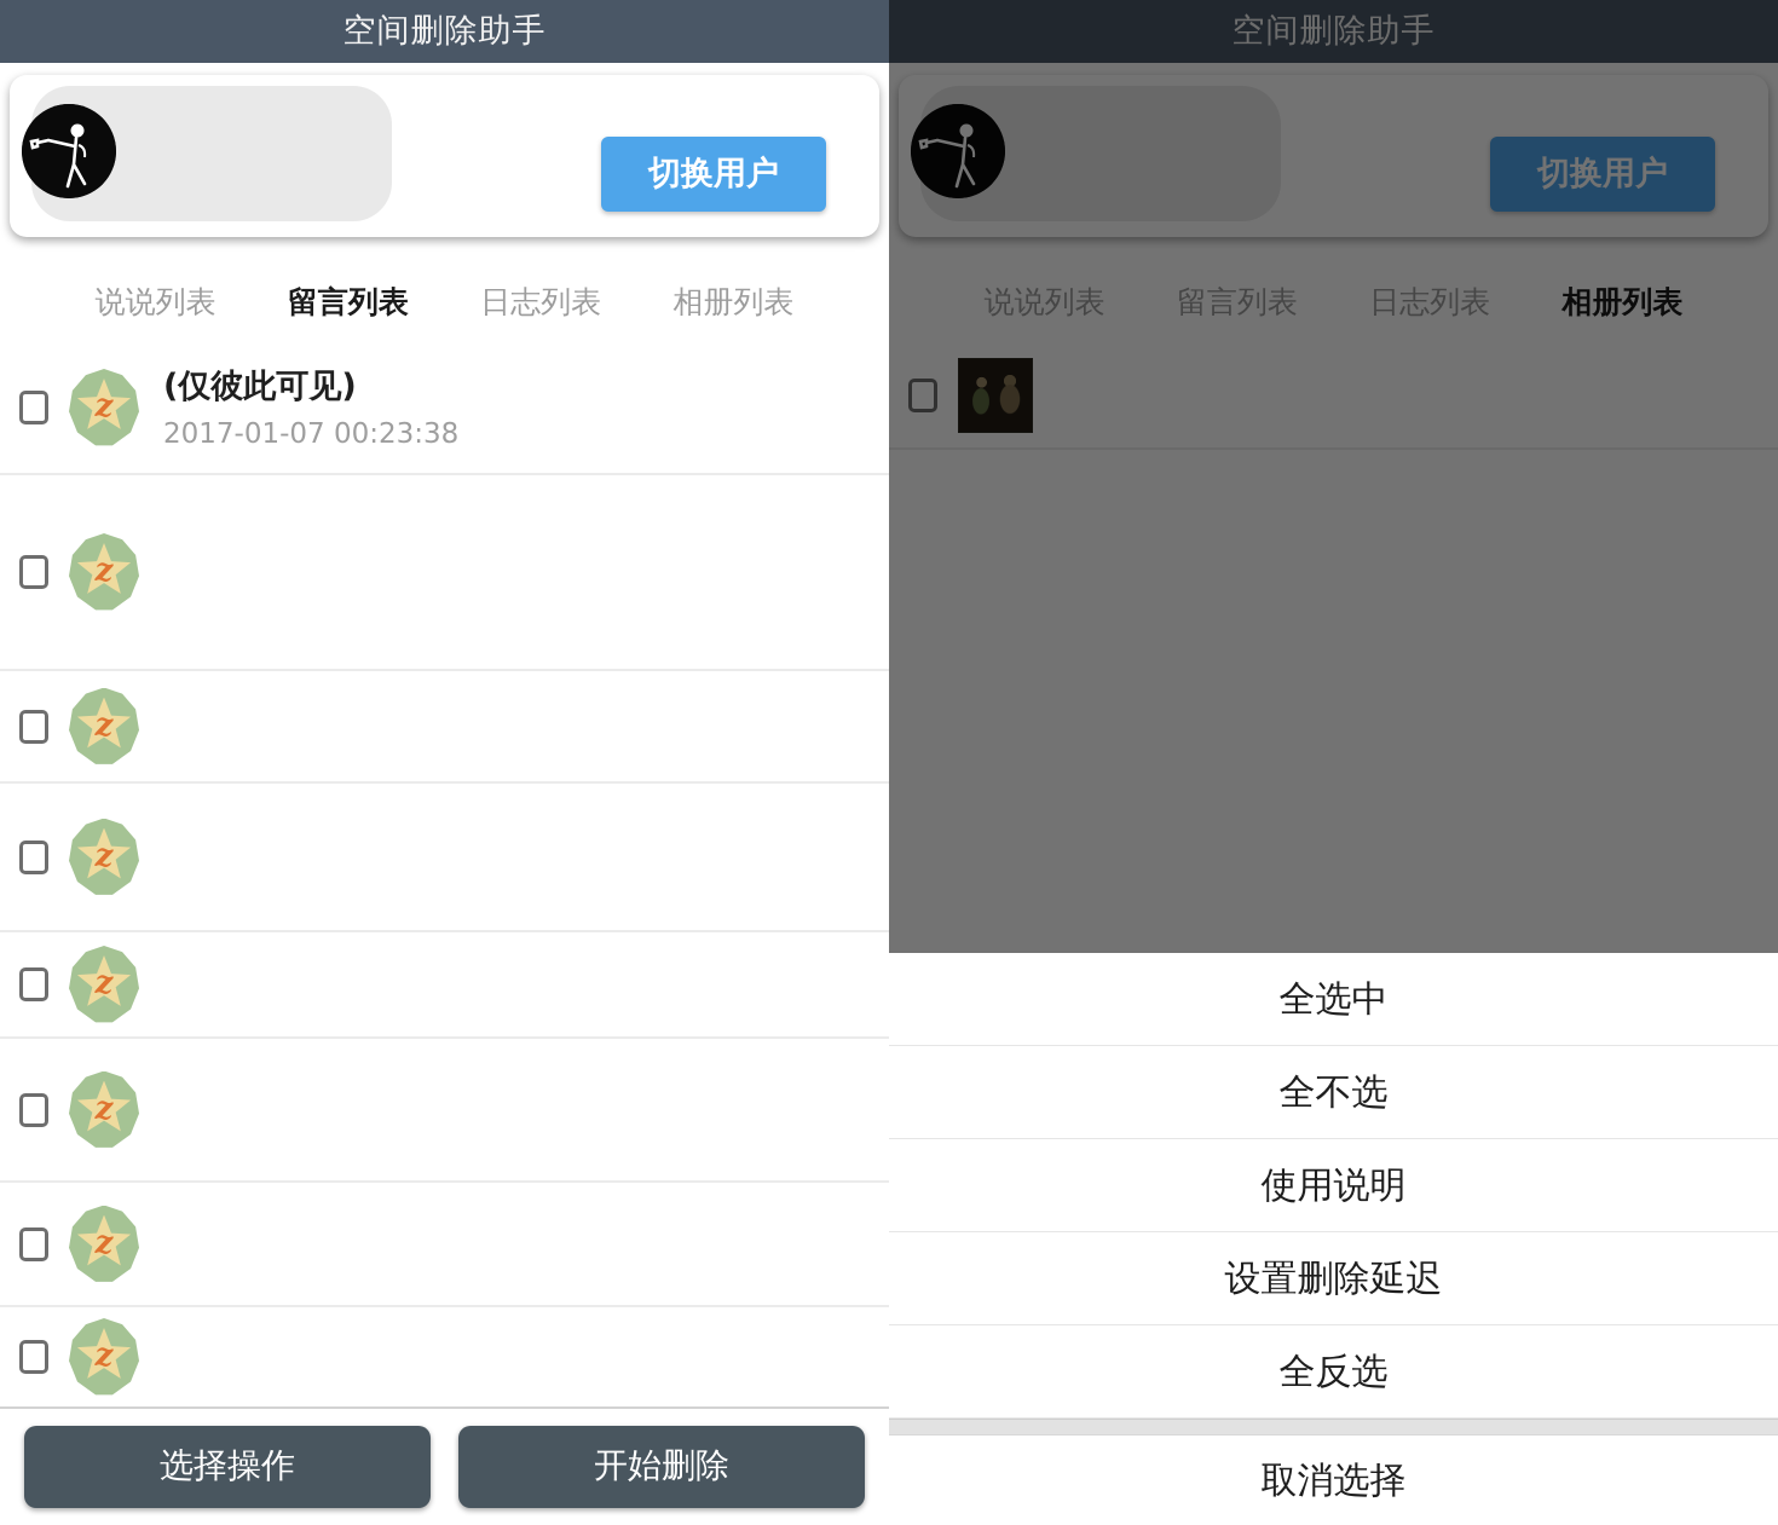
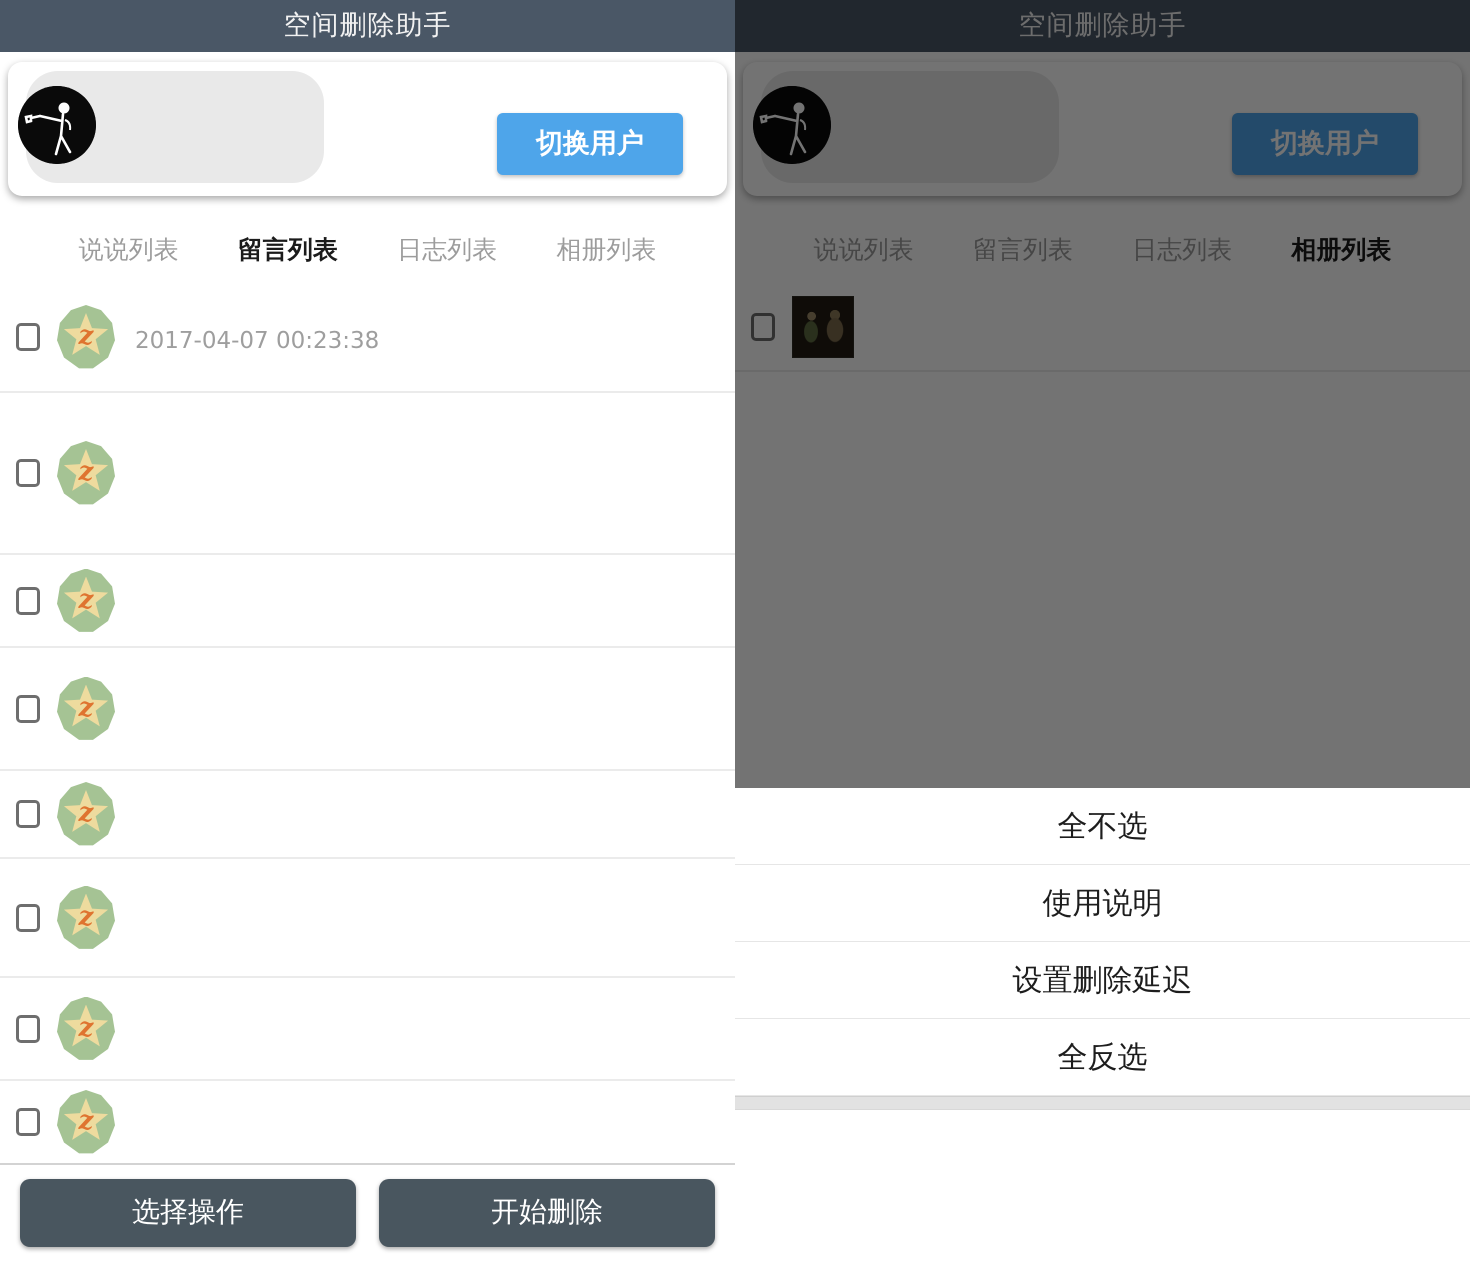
  空间删除助手
  切换用户
  说说列表
  留言列表
  日志列表
  相册列表
  z
- (仅彼此可见)
- 2017-01-07 00:23:38
+ 2017-04-07 00:23:38
  z
  z
  z
  z
  z
  z
  z
  选择操作
  开始删除
  空间删除助手
  切换用户
  说说列表
  留言列表
  日志列表
  相册列表
- 全选中
  全不选
  使用说明
  设置删除延迟
  全反选
- 取消选择
